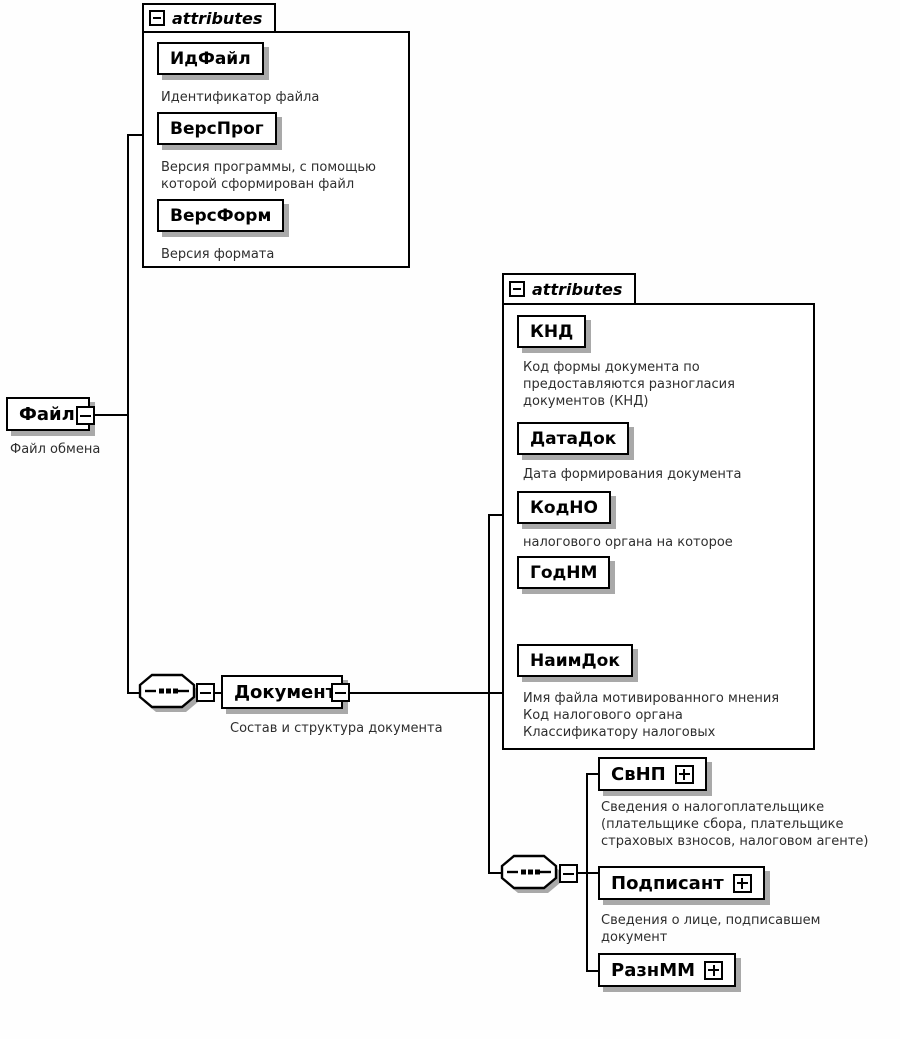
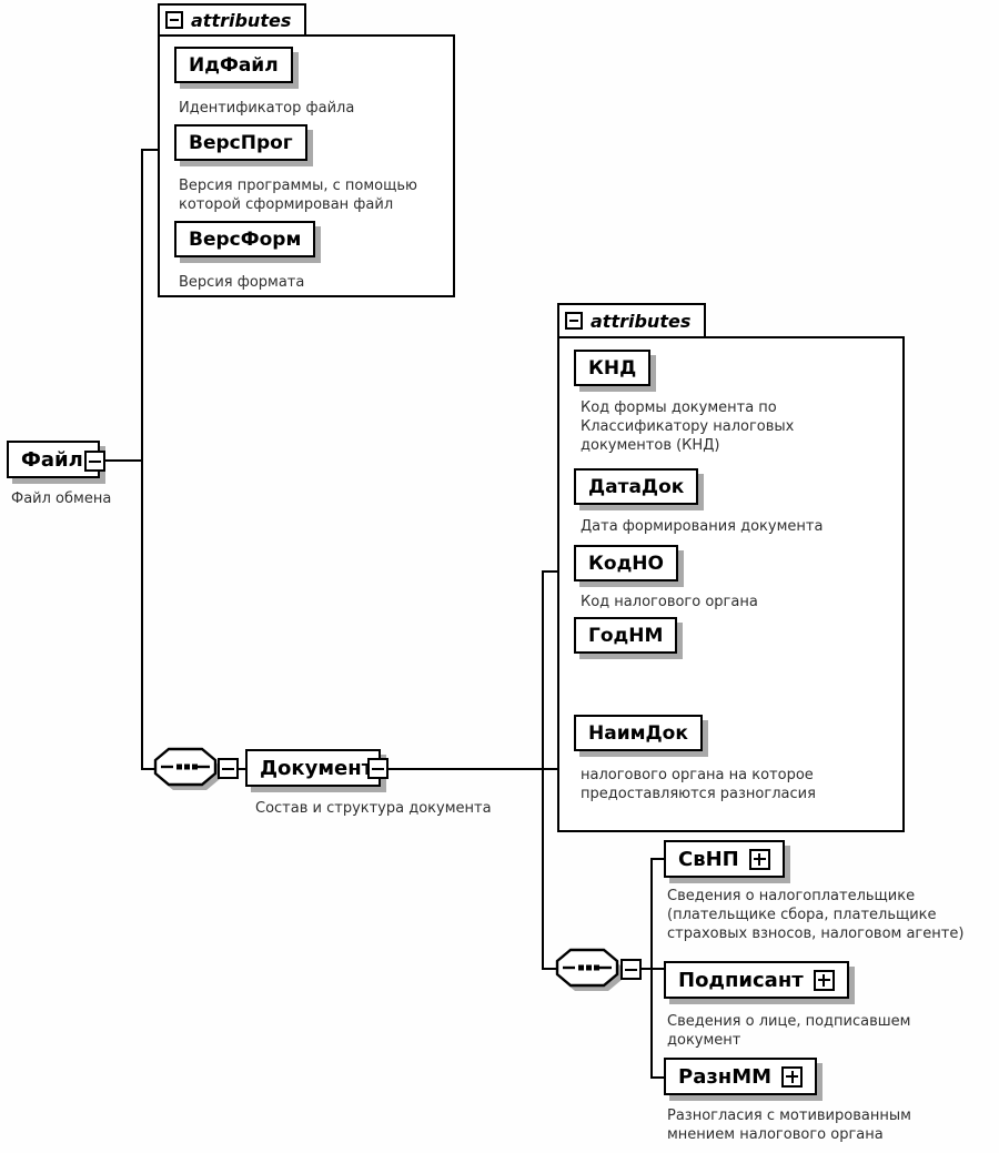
  attributes
  ИдФайл
  Идентификатор файла
  ВерсПрог
  Версия программы, с помощью
  которой сформирован файл
  ВерсФорм
  Версия формата
  Файл
  Файл обмена
  Докумен
  Состав и структура документа
  attributes
  КНД
  Код формы документа по
- предоставляются разногласия
+ Классификатору налоговых
  документов (КНД)
  ДатаДок
  Дата формирования документа
  КодНО
- налогового органа на которое
+ Код налогового органа
  ГодНМ
  НаимДок
- Имя файла мотивированного мнения
- Код налогового органа
+ налогового органа на которое
- Классификатору налоговых
+ предоставляются разногласия
  СвНП
  Сведения о налогоплательщике
  (плательщике сбора, плательщике
  страховых взносов, налоговом агенте)
  Подписант
  Сведения о лице, подписавшем
  документ
  РазнММ
+ Разногласия с мотивированным
+ мнением налогового органа
